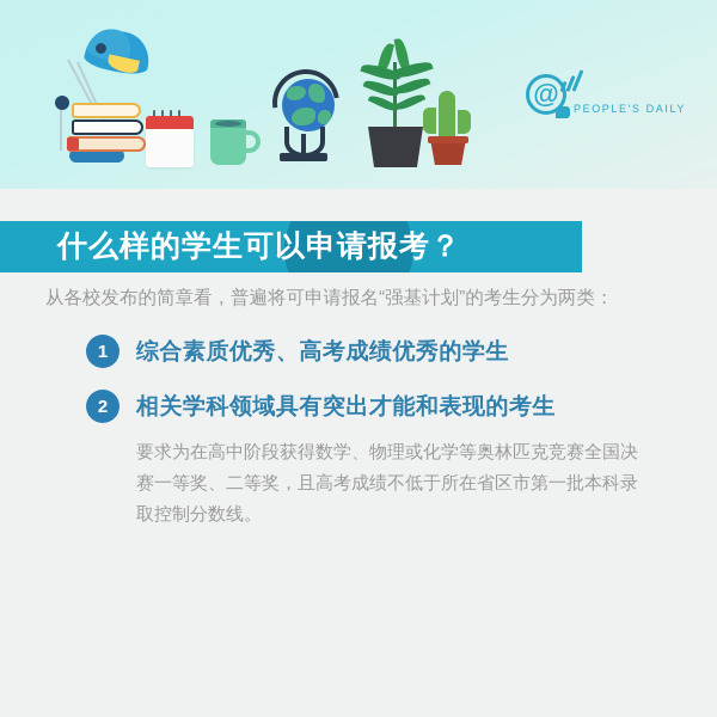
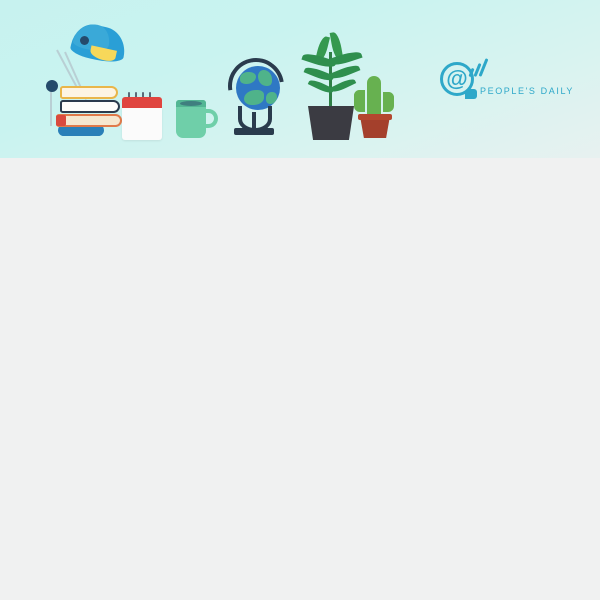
  @
  PEOPLE'S DAILY
- 什么样的学生可以申请报考？
- 从各校发布的简章看，普遍将可申请报名“强基计划”的考生分为两类：
- 1
- 综合素质优秀、高考成绩优秀的学生
- 2
- 相关学科领域具有突出才能和表现的考生
- 要求为在高中阶段获得数学、物理或化学等奥林匹克竞赛全国决赛一等奖、二等奖，且高考成绩不低于所在省区市第一批本科录取控制分数线。
